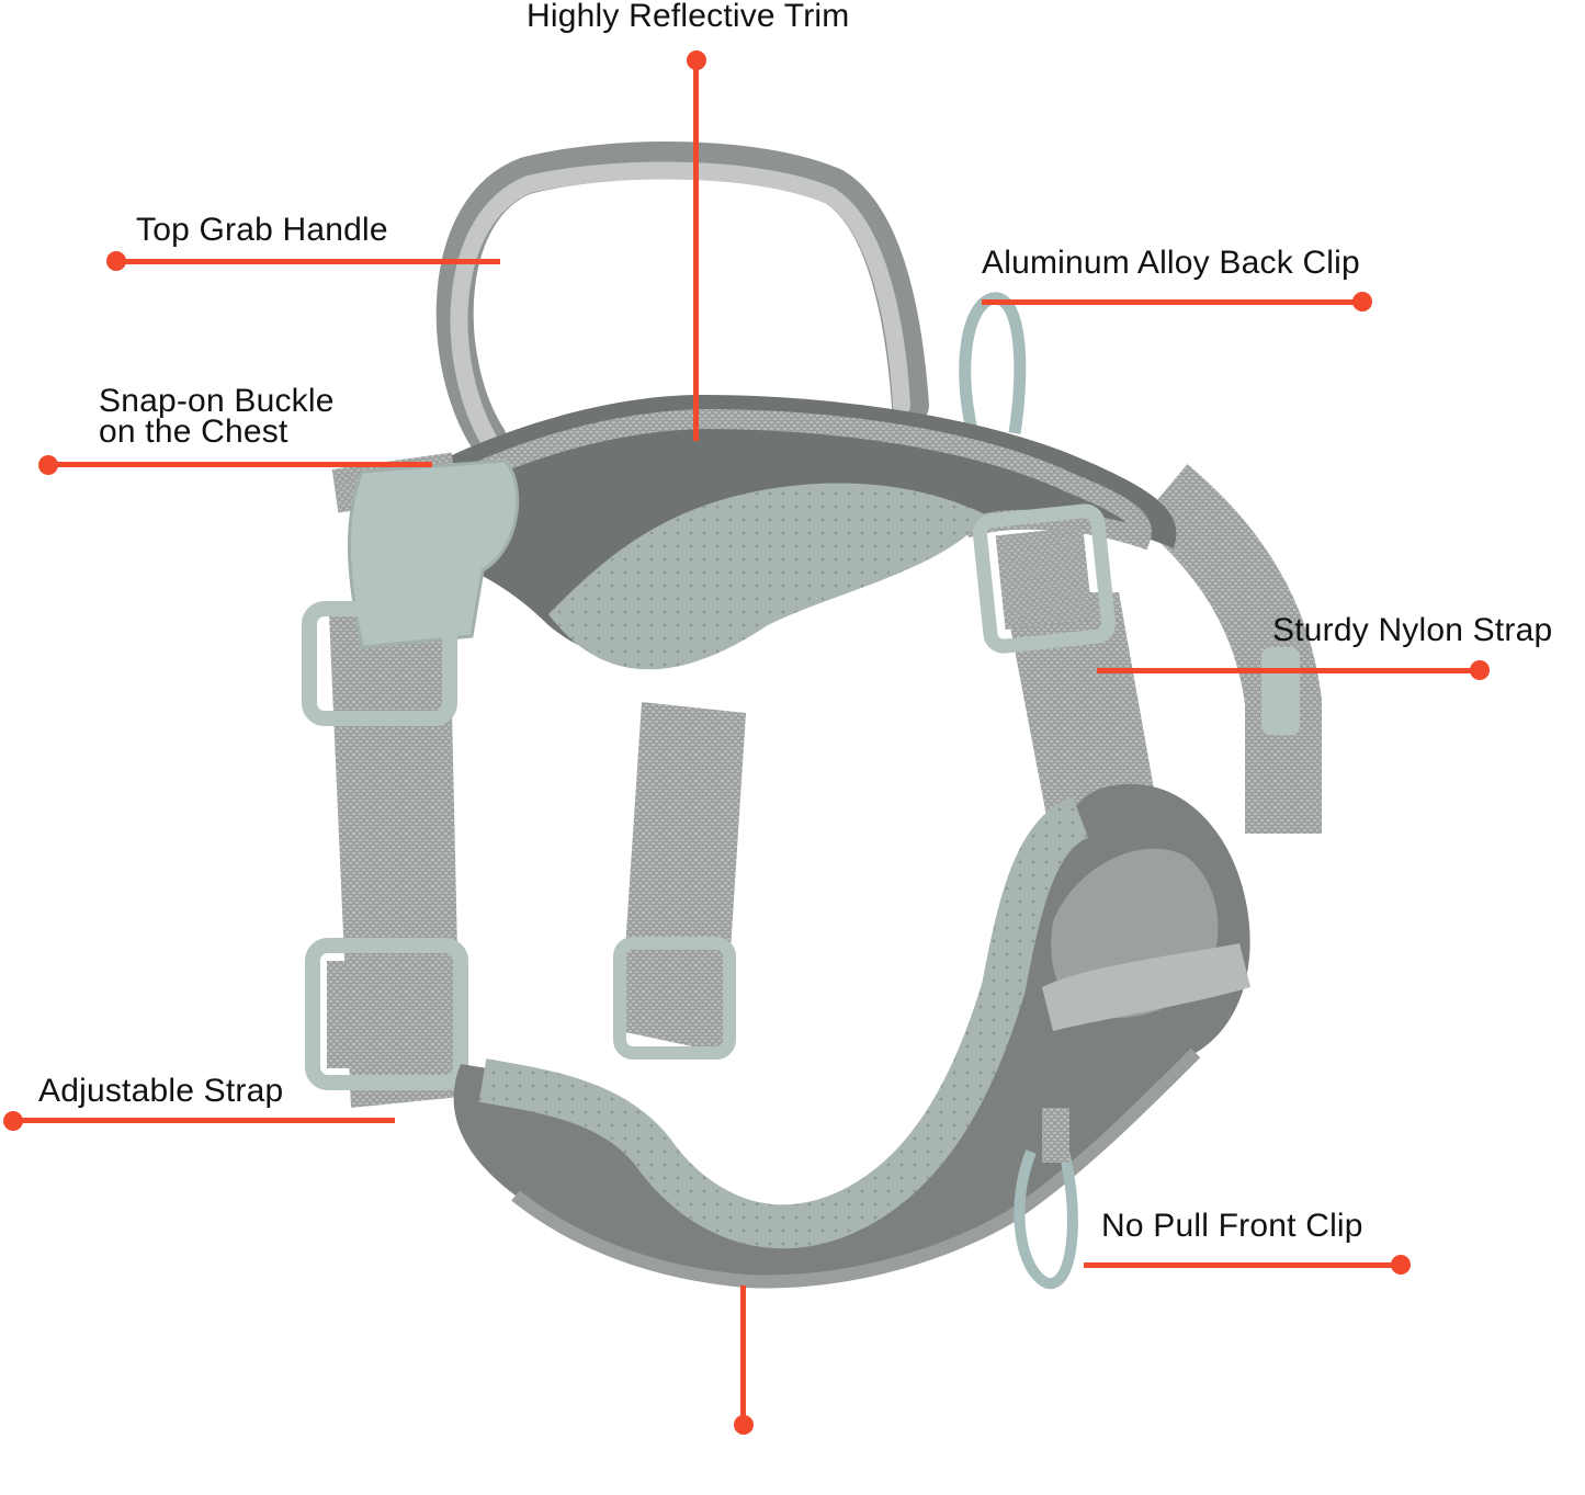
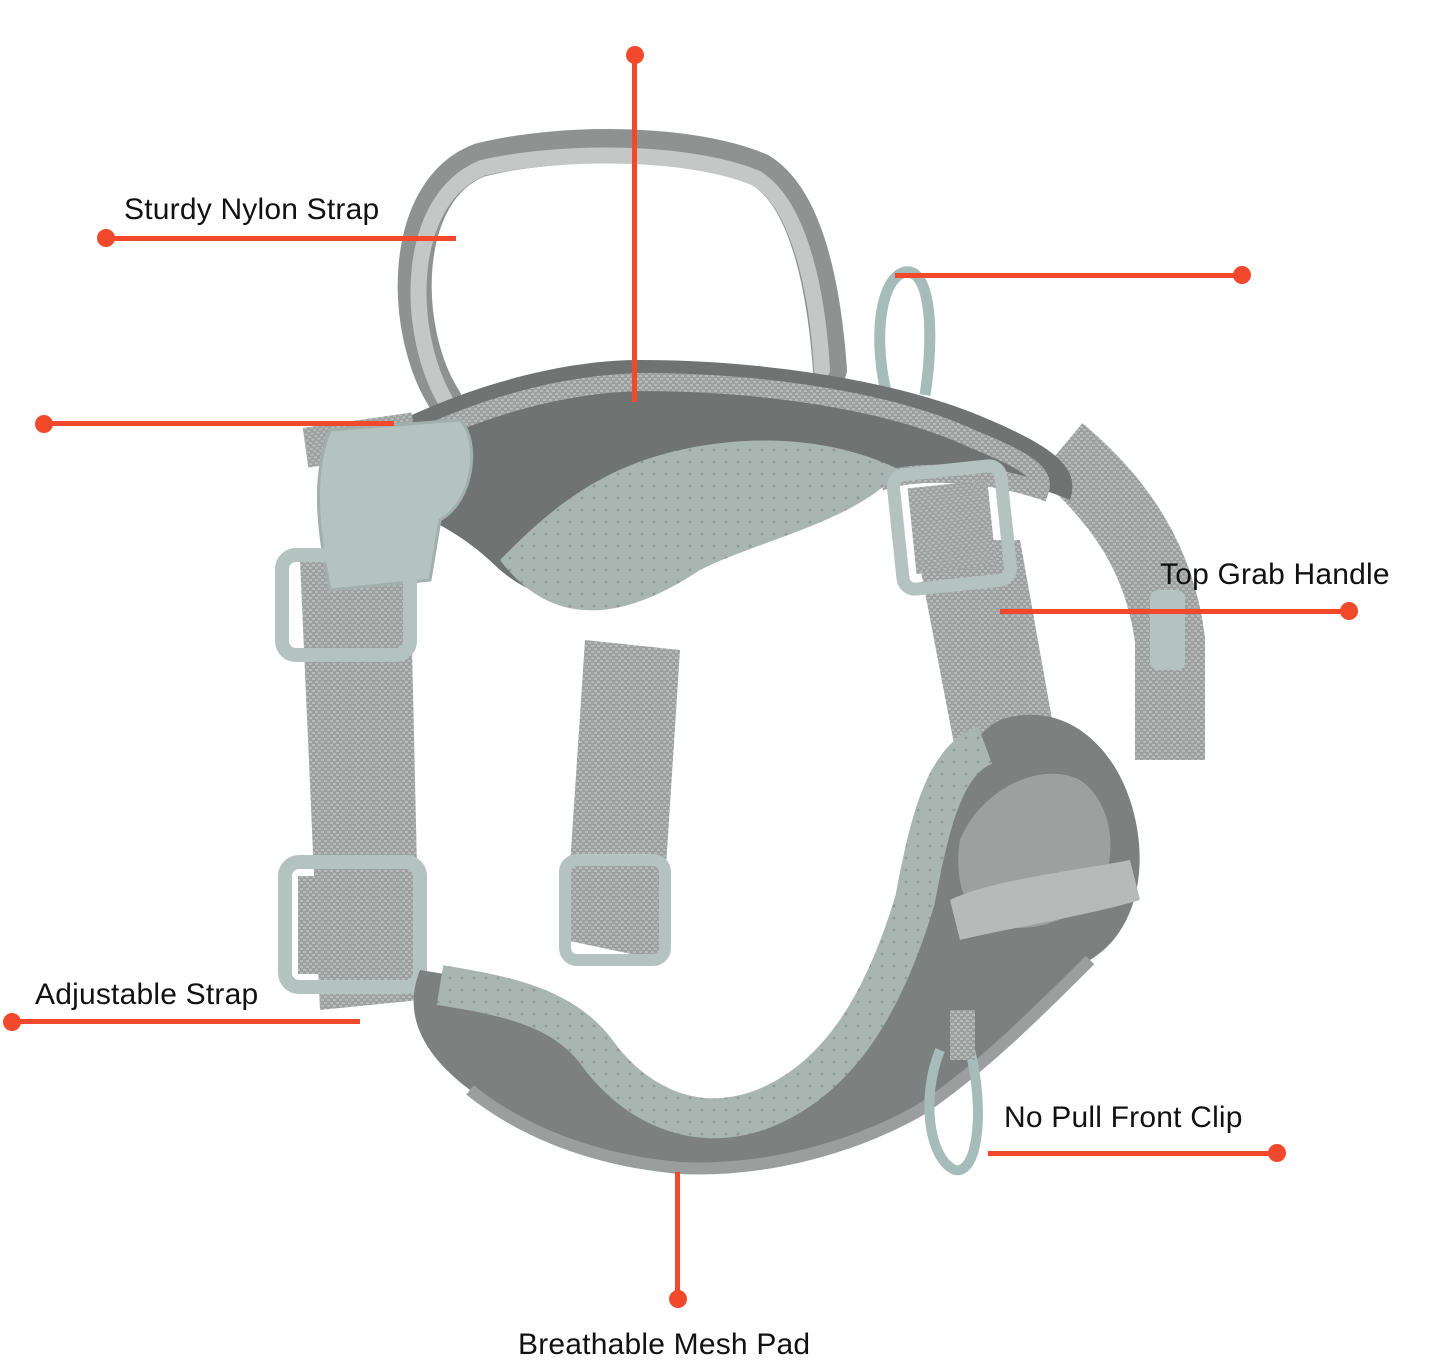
- Highly Reflective Trim
- Top Grab Handle
+ Sturdy Nylon Strap
- Aluminum Alloy Back Clip
- Snap-on Buckle
- on the Chest
- Sturdy Nylon Strap
+ Top Grab Handle
  Adjustable Strap
  No Pull Front Clip
+ Breathable Mesh Pad
